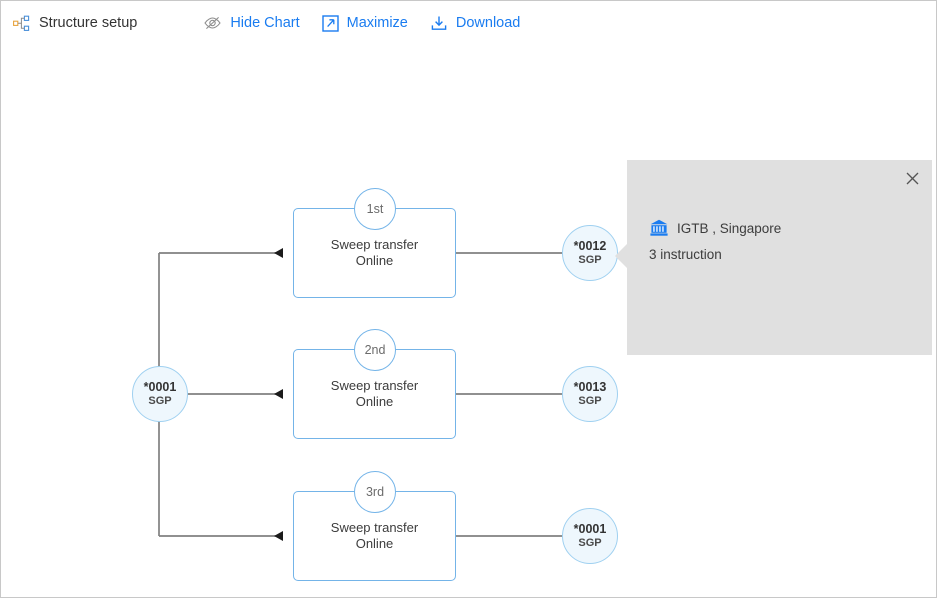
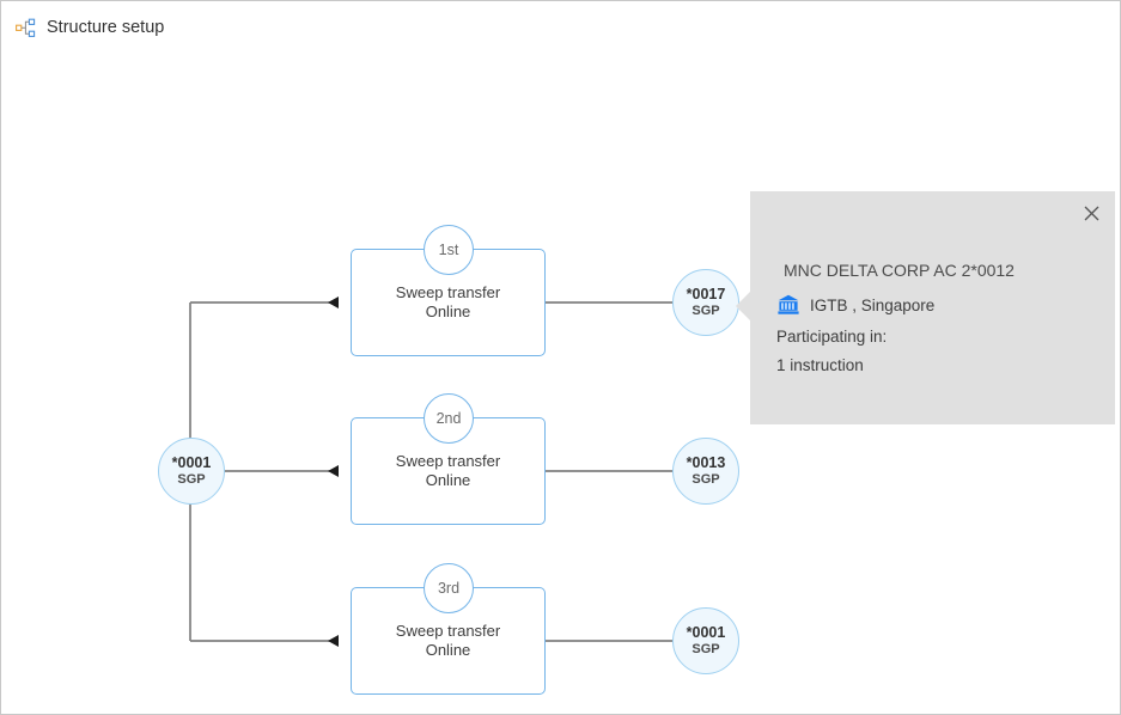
  Structure setup
- Hide Chart
- Maximize
- Download
  *0001
  SGP
  Sweep transfer
  Online
  1st
- *0012
+ *0017
  SGP
  Sweep transfer
  Online
  2nd
  *0013
  SGP
  Sweep transfer
  Online
  3rd
  *0001
  SGP
+ MNC DELTA CORP AC 2*0012
  IGTB , Singapore
+ Participating in:
- 3 instruction
+ 1 instruction
